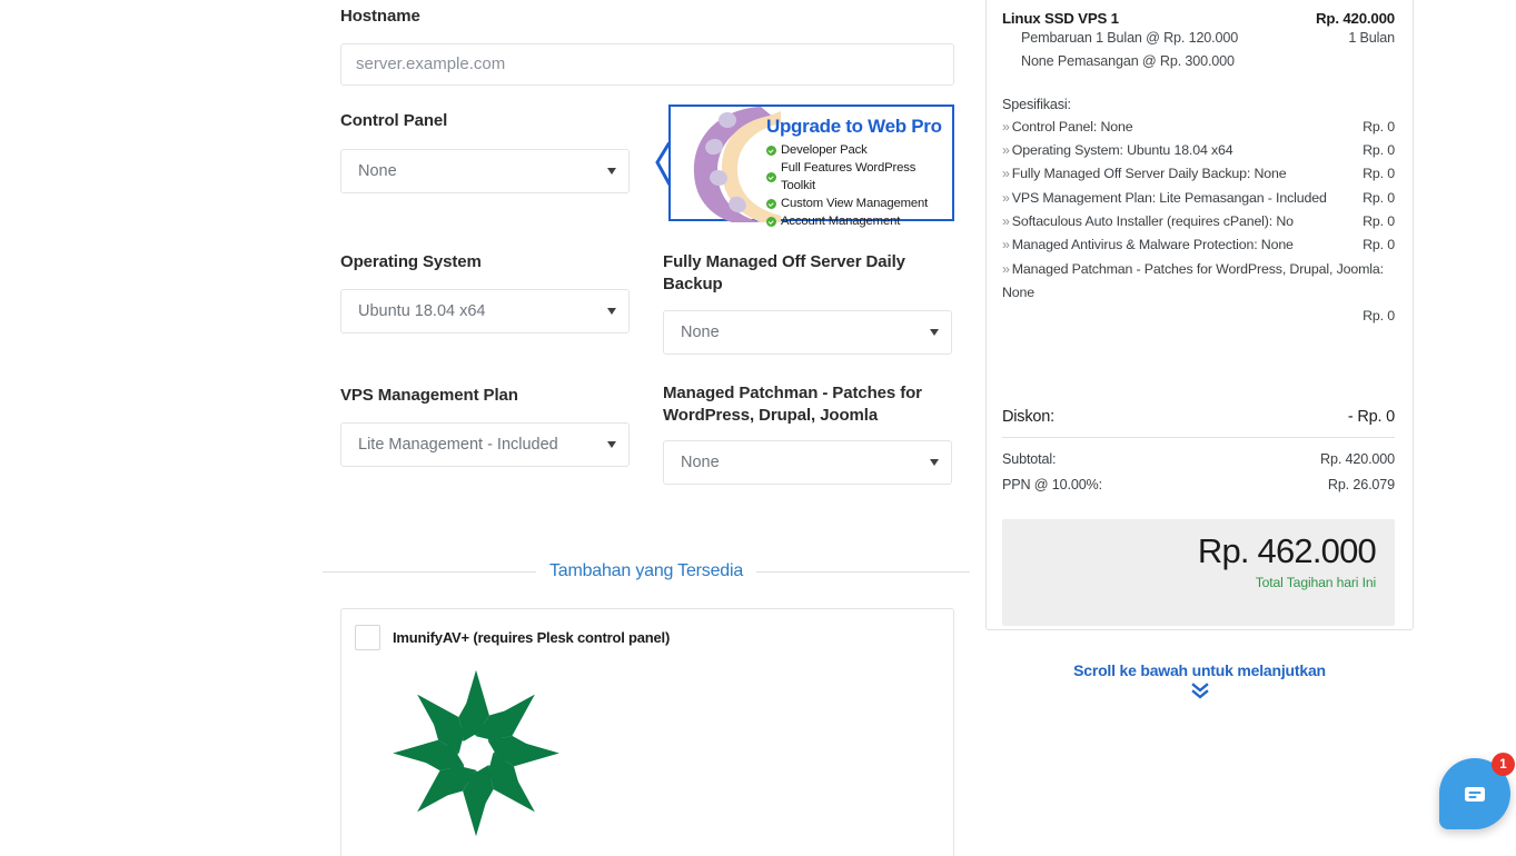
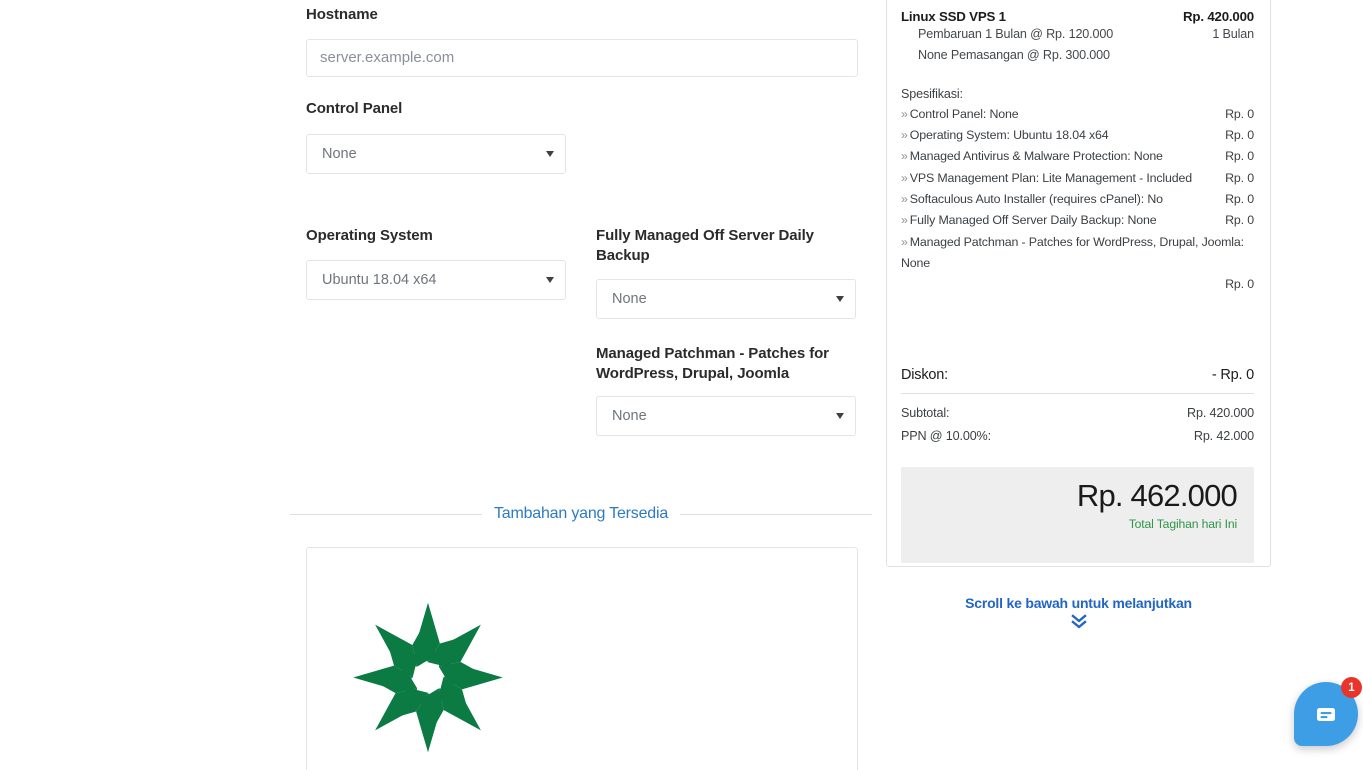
  Hostname
  server.example.com
  Control Panel
  None
- Upgrade to Web Pro
- Developer Pack
- Full Features WordPress Toolkit
- Custom View Management
- Account Management
  Operating System
  Ubuntu 18.04 x64
  Fully Managed Off Server Daily Backup
  None
- VPS Management Plan
- Lite Management - Included
  Managed Patchman - Patches for WordPress, Drupal, Joomla
  None
  Tambahan yang Tersedia
- ImunifyAV+ (requires Plesk control panel)
  Linux SSD VPS 1
  Rp. 420.000
  Pembaruan 1 Bulan @ Rp. 120.000
  1 Bulan
  None Pemasangan @ Rp. 300.000
  Spesifikasi:
  » Control Panel: None
  Rp. 0
  » Operating System: Ubuntu 18.04 x64
  Rp. 0
- » Fully Managed Off Server Daily Backup: None
+ » Managed Antivirus & Malware Protection: None
  Rp. 0
- » VPS Management Plan: Lite Pemasangan - Included
+ » VPS Management Plan: Lite Management - Included
  Rp. 0
  » Softaculous Auto Installer (requires cPanel): No
  Rp. 0
- » Managed Antivirus & Malware Protection: None
+ » Fully Managed Off Server Daily Backup: None
  Rp. 0
  » Managed Patchman - Patches for WordPress, Drupal, Joomla: None
  Rp. 0
  Diskon:
  - Rp. 0
  Subtotal:
  Rp. 420.000
  PPN @ 10.00%:
- Rp. 26.079
+ Rp. 42.000
  Rp. 462.000
  Total Tagihan hari Ini
  Scroll ke bawah untuk melanjutkan
  1
